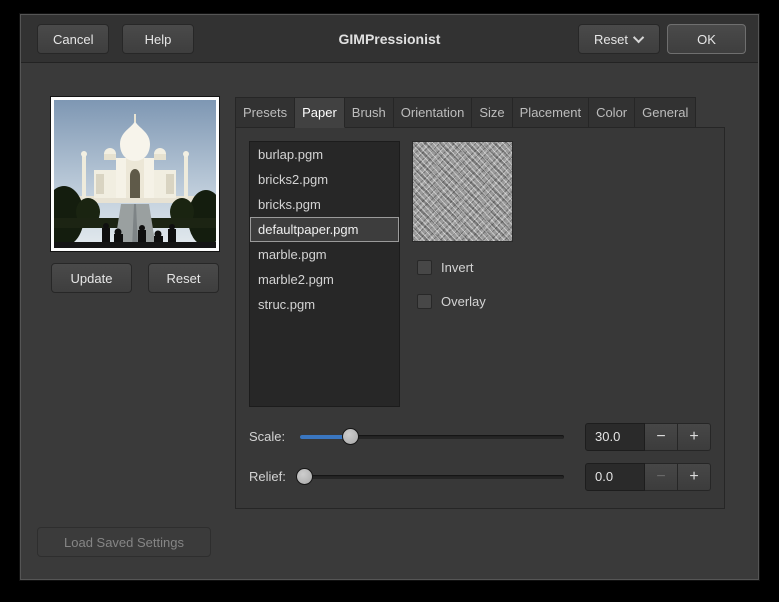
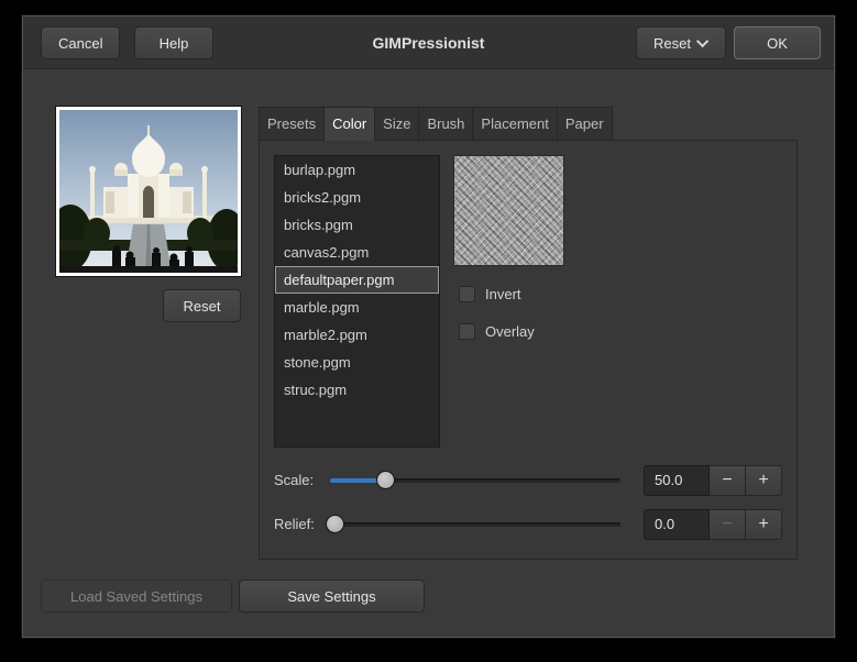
  Cancel
  Help
  GIMPressionist
  Reset
  OK
- Update
  Reset
  Presets
- Paper
+ Color
- Brush
+ Size
- Orientation
- Size
+ Brush
  Placement
- Color
+ Paper
- General
  burlap.pgm
  bricks2.pgm
  bricks.pgm
+ canvas2.pgm
  defaultpaper.pgm
  marble.pgm
  marble2.pgm
+ stone.pgm
  struc.pgm
  Invert
  Overlay
  Scale:
- 30.0
+ 50.0
  −
  +
  Relief:
  0.0
  −
  +
  Load Saved Settings
+ Save Settings
